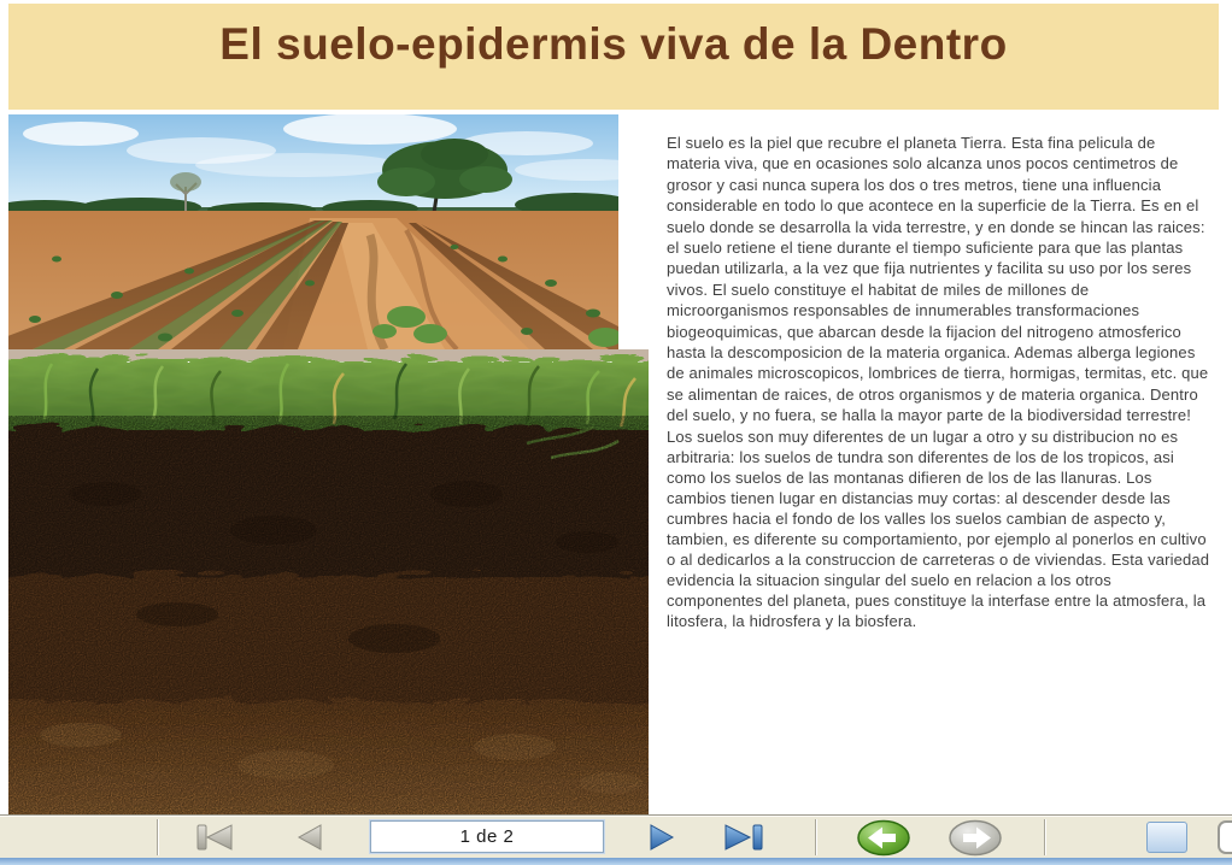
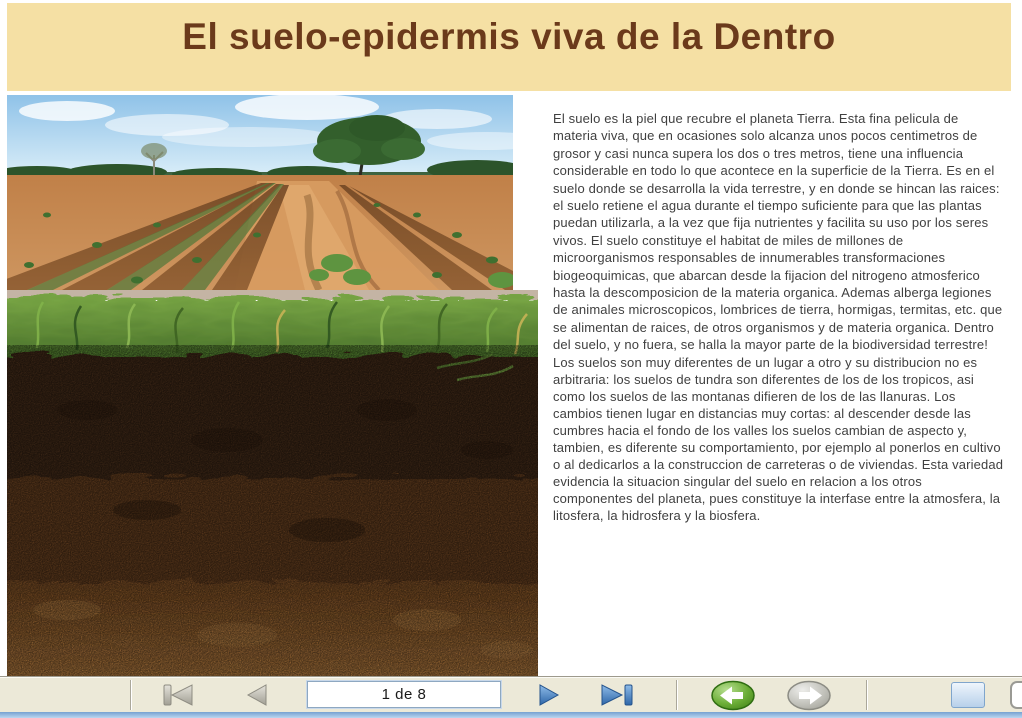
  El suelo-epidermis viva de la Dentro
- El suelo es la piel que recubre el planeta Tierra. Esta fina pelicula de materia viva, que en ocasiones solo alcanza unos pocos centimetros de grosor y casi nunca supera los dos o tres metros, tiene una influencia considerable en todo lo que acontece en la superficie de la Tierra. Es en el suelo donde se desarrolla la vida terrestre, y en donde se hincan las raices: el suelo retiene el tiene durante el tiempo suficiente para que las plantas puedan utilizarla, a la vez que fija nutrientes y facilita su uso por los seres vivos. El suelo constituye el habitat de miles de millones de microorganismos responsables de innumerables transformaciones biogeoquimicas, que abarcan desde la fijacion del nitrogeno atmosferico hasta la descomposicion de la materia organica. Ademas alberga legiones de animales microscopicos, lombrices de tierra, hormigas, termitas, etc. que se alimentan de raices, de otros organismos y de materia organica. Dentro del suelo, y no fuera, se halla la mayor parte de la biodiversidad terrestre!
+ El suelo es la piel que recubre el planeta Tierra. Esta fina pelicula de materia viva, que en ocasiones solo alcanza unos pocos centimetros de grosor y casi nunca supera los dos o tres metros, tiene una influencia considerable en todo lo que acontece en la superficie de la Tierra. Es en el suelo donde se desarrolla la vida terrestre, y en donde se hincan las raices: el suelo retiene el agua durante el tiempo suficiente para que las plantas puedan utilizarla, a la vez que fija nutrientes y facilita su uso por los seres vivos. El suelo constituye el habitat de miles de millones de microorganismos responsables de innumerables transformaciones biogeoquimicas, que abarcan desde la fijacion del nitrogeno atmosferico hasta la descomposicion de la materia organica. Ademas alberga legiones de animales microscopicos, lombrices de tierra, hormigas, termitas, etc. que se alimentan de raices, de otros organismos y de materia organica. Dentro del suelo, y no fuera, se halla la mayor parte de la biodiversidad terrestre!
  Los suelos son muy diferentes de un lugar a otro y su distribucion no es arbitraria: los suelos de tundra son diferentes de los de los tropicos, asi como los suelos de las montanas difieren de los de las llanuras. Los cambios tienen lugar en distancias muy cortas: al descender desde las cumbres hacia el fondo de los valles los suelos cambian de aspecto y, tambien, es diferente su comportamiento, por ejemplo al ponerlos en cultivo o al dedicarlos a la construccion de carreteras o de viviendas. Esta variedad evidencia la situacion singular del suelo en relacion a los otros componentes del planeta, pues constituye la interfase entre la atmosfera, la litosfera, la hidrosfera y la biosfera.
- 1 de 2
+ 1 de 8
